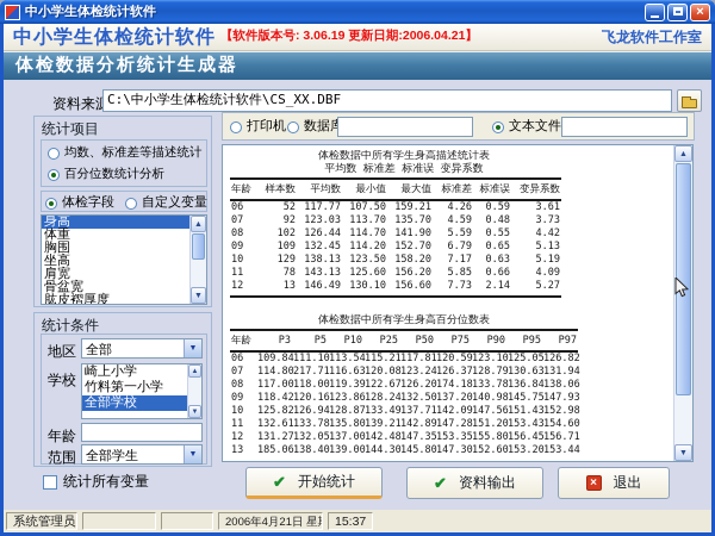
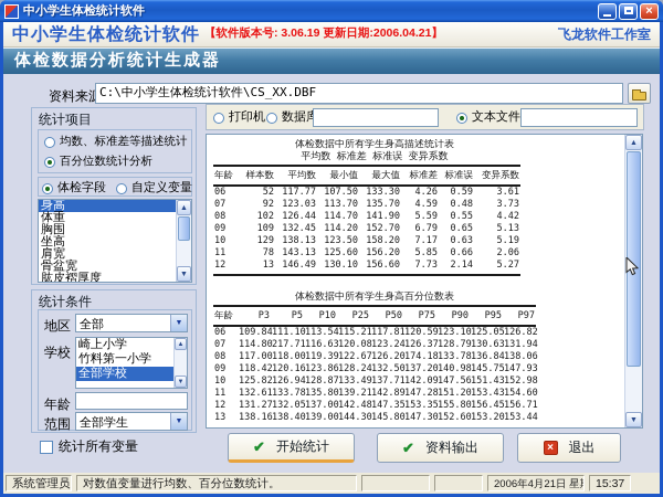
  中小学生体检统计软件
  ×
  中小学生体检统计软件
  【软件版本号: 3.06.19 更新日期:2006.04.21】
  飞龙软件工作室
  体检数据分析统计生成器
  C:\中小学生体检统计软件\CS_XX.DBF
  打印机
  文本文件
  统计项目
  均数、标准差等描述统计
  百分位数统计分析
  体检字段
  自定义变量
  身高
  体重
  胸围
  坐高
  肩宽
  骨盆宽
  肱皮褶厚度
  统计条件
  地区
  全部
  学校
  崎上小学
  竹料第一小学
  全部学校
  年龄
  范围
  全部学生
  统计所有变量
  体检数据中所有学生身高描述统计表
  平均数 标准差 标准误 变异系数
  年龄	样本数	平均数	最小值	最大值	标准差	标准误	变异系数
- 06	52	117.77	107.50	159.21	4.26	0.59	3.61
+ 06	52	117.77	107.50	133.30	4.26	0.59	3.61
  07	92	123.03	113.70	135.70	4.59	0.48	3.73
  08	102	126.44	114.70	141.90	5.59	0.55	4.42
  09	109	132.45	114.20	152.70	6.79	0.65	5.13
  10	129	138.13	123.50	158.20	7.17	0.63	5.19
- 11	78	143.13	125.60	156.20	5.85	0.66	4.09
+ 11	78	143.13	125.60	156.20	5.85	0.66	2.06
  12	13	146.49	130.10	156.60	7.73	2.14	5.27
  体检数据中所有学生身高百分位数表
  年龄	P3	P5	P10	P25	P50	P75	P90	P95	P97
  06	109.84	111.10	113.54	115.21	117.81	120.59	123.10	125.05	126.82
  07	114.80	217.71	116.63	120.08	123.24	126.37	128.79	130.63	131.94
  08	117.00	118.00	119.39	122.67	126.20	174.18	133.78	136.84	138.06
  09	118.42	120.16	123.86	128.24	132.50	137.20	140.98	145.75	147.93
  10	125.82	126.94	128.87	133.49	137.71	142.09	147.56	151.43	152.98
  11	132.61	133.78	135.80	139.21	142.89	147.28	151.20	153.43	154.60
  12	131.27	132.05	137.00	142.48	147.35	153.35	155.80	156.45	156.71
- 13	185.06	138.40	139.00	144.30	145.80	147.30	152.60	153.20	153.44
+ 13	138.16	138.40	139.00	144.30	145.80	147.30	152.60	153.20	153.44
  ✔
  开始统计
  ✔
  资料输出
  ×
  退出
  系统管理员
+ 对数值变量进行均数、百分位数统计。
  2006年4月21日 星
  15:37
